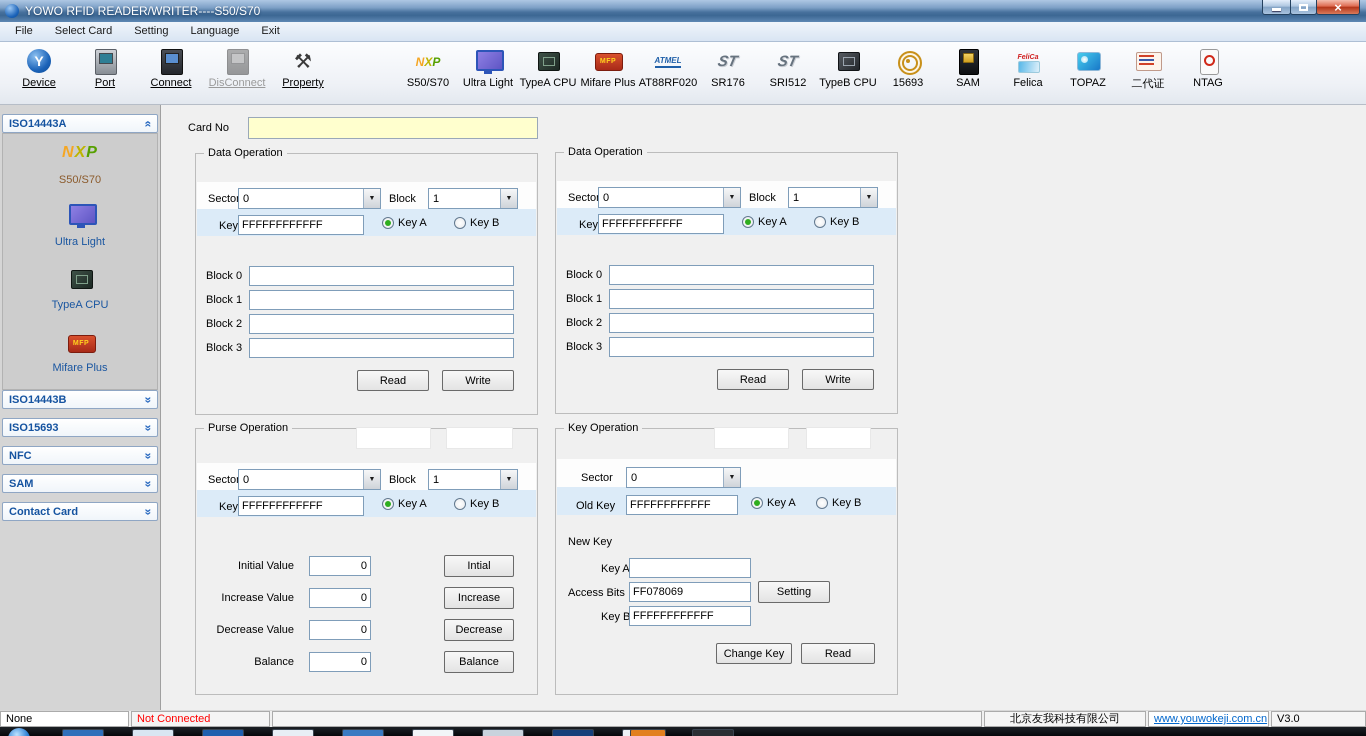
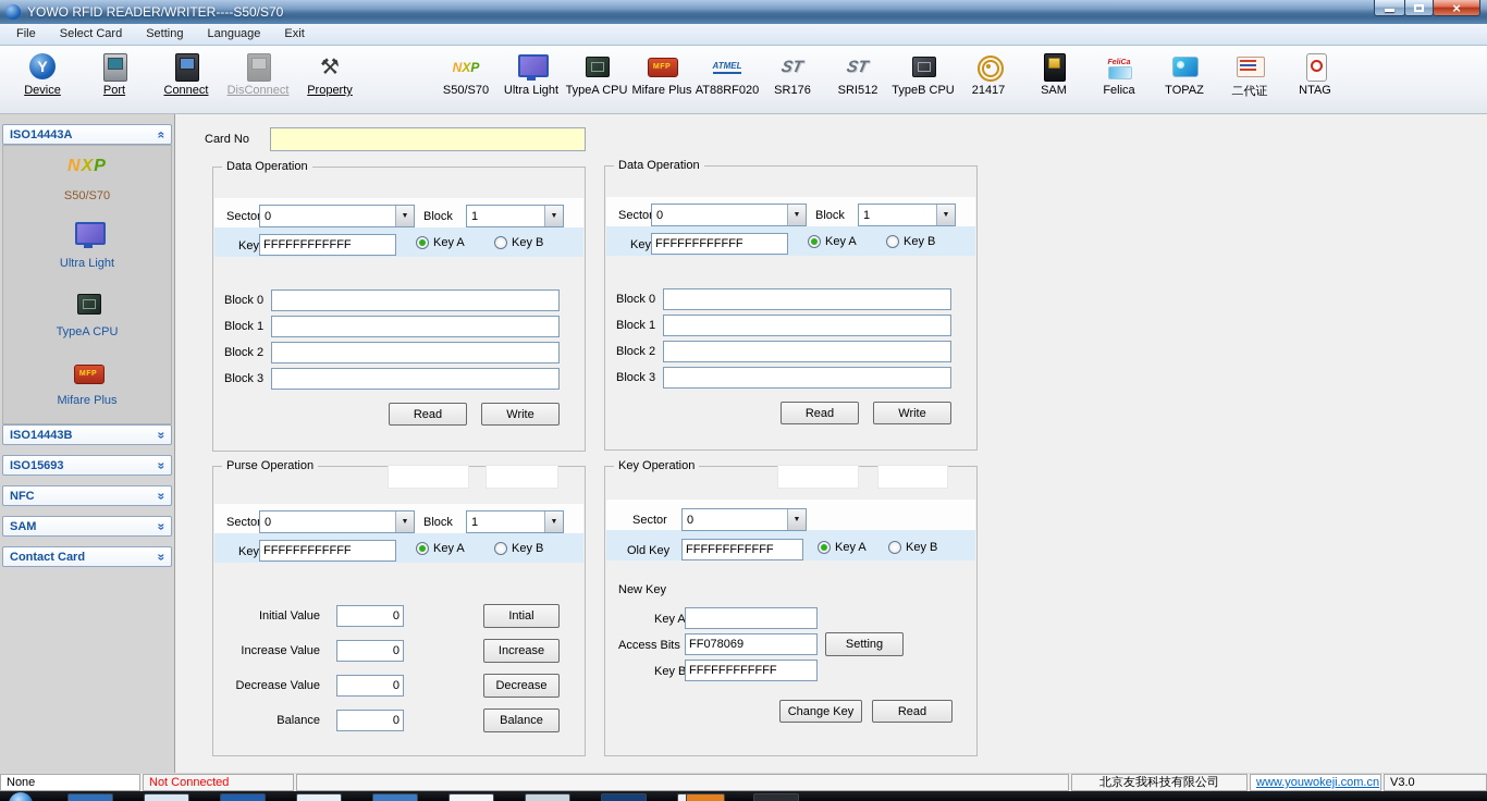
  YOWO RFID READER/WRITER----S50/S70
  File
  Select Card
  Setting
  Language
  Exit
  Device
  Port
  Connect
  DisConnect
  Property
  N
  X
  P
  S50/S70
  Ultra Light
  TypeA CPU
  Mifare Plus
  ATMEL
  AT88RF020
  SR176
  SRI512
  TypeB CPU
- 15693
+ 21417
  SAM
  Felica
  TOPAZ
  二代证
  NTAG
  ISO14443A
  NXP
  S50/S70
  Ultra Light
  TypeA CPU
  Mifare Plus
  ISO14443B
  ISO15693
  NFC
  SAM
  Contact Card
  Card No
  Data Operation
  Secto
  0
  Block
  1
  Key
  FFFFFFFFFFFF
  Key A
  Key B
  Block 0
  Block 1
  Block 2
  Block 3
  Read
  Write
  Data Operation
  Secto
  0
  Block
  1
  Key
  FFFFFFFFFFFF
  Key A
  Key B
  Block 0
  Block 1
  Block 2
  Block 3
  Read
  Write
  Purse Operation
  Secto
  0
  Block
  1
  Key
  FFFFFFFFFFFF
  Key A
  Key B
  Initial Value
  0
  Intial
  Increase Value
  0
  Increase
  Decrease Value
  0
  Decrease
  Balance
  0
  Balance
  Key Operation
  Sector
  0
  Old Key
  FFFFFFFFFFFF
  Key A
  Key B
  New Key
  Key A
  Access Bits
  FF078069
  Setting
  Key B
  FFFFFFFFFFFF
  Change Key
  Read
  None
  Not Connected
  北京友我科技有限公司
  www.youwokeji.com.cn
  V3.0
